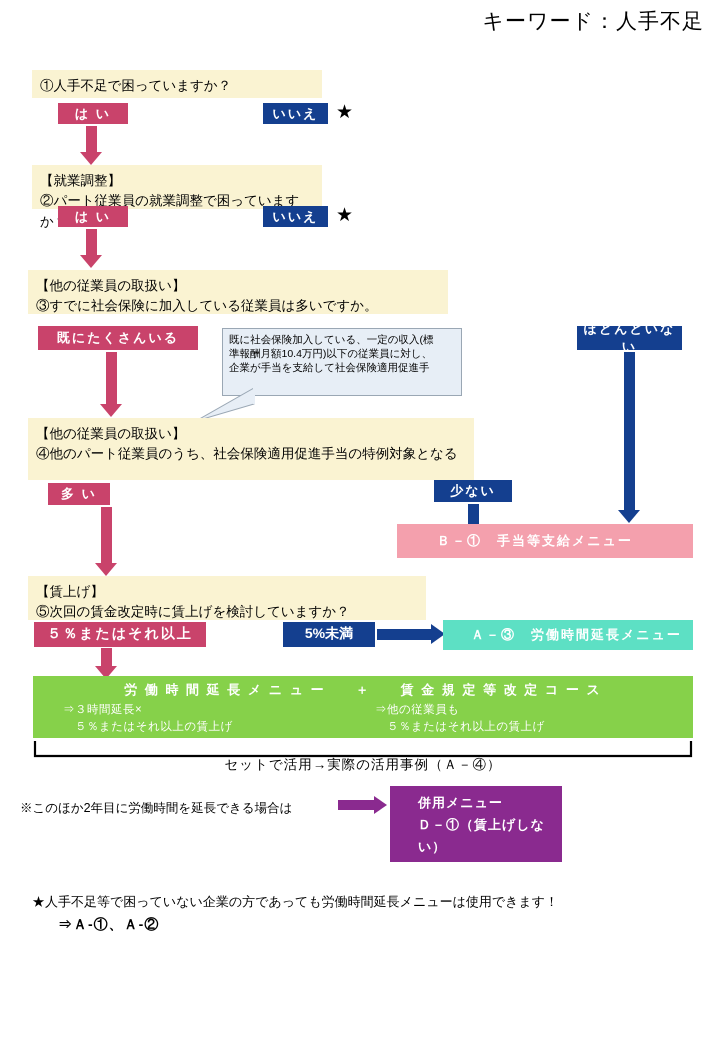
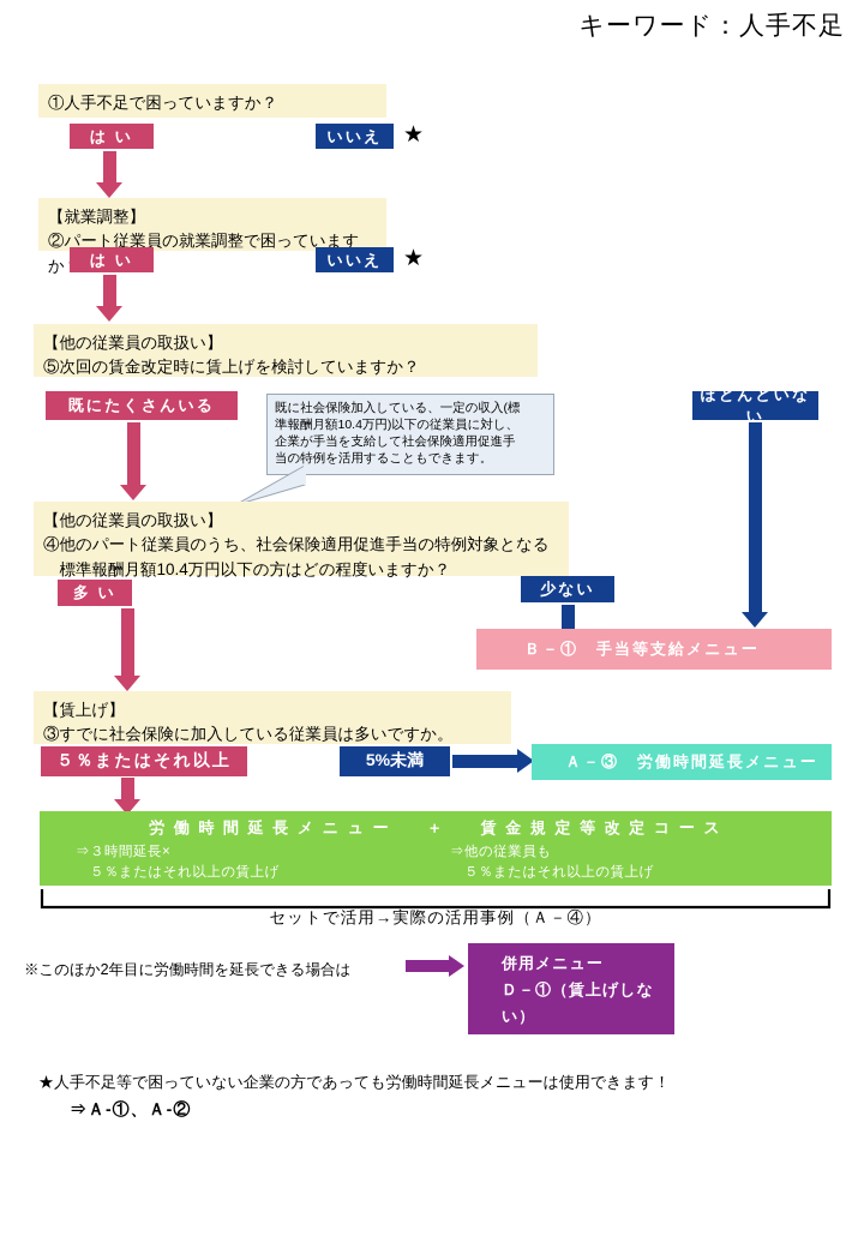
  キーワード：人手不足
  ①人手不足で困っていますか？
  は い
  いいえ
  ★
  【就業調整】
  ②パート従業員の就業調整で困っていますか
  は い
  いいえ
  ★
  【他の従業員の取扱い】
- ③すでに社会保険に加入している従業員は多いですか。
+ ⑤次回の賃金改定時に賃上げを検討していますか？
  既にたくさんいる
  ほとんどいない
  既に社会保険加入している、一定の収入(標
  準報酬月額10.4万円)以下の従業員に対し、
  企業が手当を支給して社会保険適用促進手
+ 当の特例を活用することもできます。
  【他の従業員の取扱い】
  ④他のパート従業員のうち、社会保険適用促進手当の特例対象となる
+ 標準報酬月額10.4万円以下の方はどの程度いますか？
  多 い
  少ない
  Ｂ－① 手当等支給メニュー
  【賃上げ】
- ⑤次回の賃金改定時に賃上げを検討していますか？
+ ③すでに社会保険に加入している従業員は多いですか。
  ５％またはそれ以上
  5%未満
  Ａ－③ 労働時間延長メニュー
  労 働 時 間 延 長 メ ニ ュ ー ＋ 賃 金 規 定 等 改 定 コ ー ス
  ⇒３時間延長×
  ５％またはそれ以上の賃上げ
  ⇒他の従業員も
  ５％またはそれ以上の賃上げ
  セットで活用→実際の活用事例（Ａ－④）
  ※このほか2年目に労働時間を延長できる場合は
  併用メニュー
  Ｄ－①（賃上げしない）
  Ｄ－②（賃上げする）
  ★人手不足等で困っていない企業の方であっても労働時間延長メニューは使用できます！
  ⇒Ａ-①、Ａ-②
